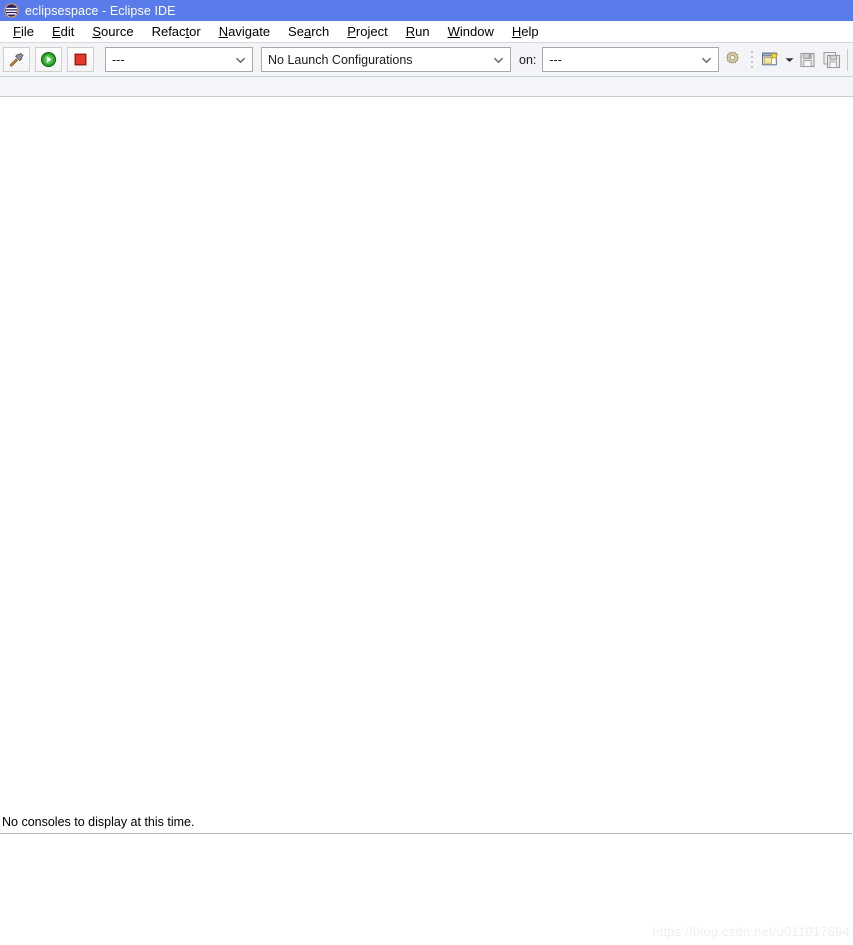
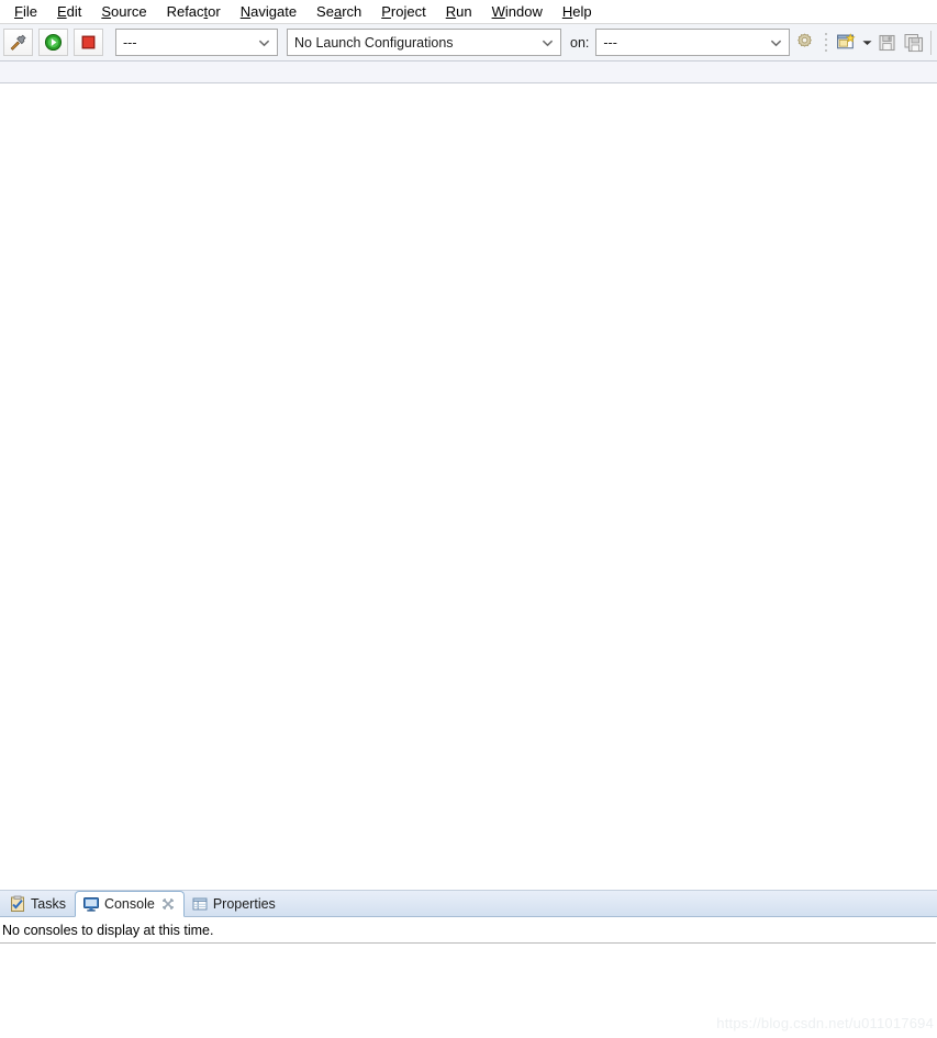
- eclipsespace - Eclipse IDE
  File
  Edit
  Source
  Refactor
  Navigate
  Search
  Project
  Run
  Window
  Help
  ---
  No Launch Configurations
  on:
  ---
+ Tasks
+ Console
+ Properties
  No consoles to display at this time.
